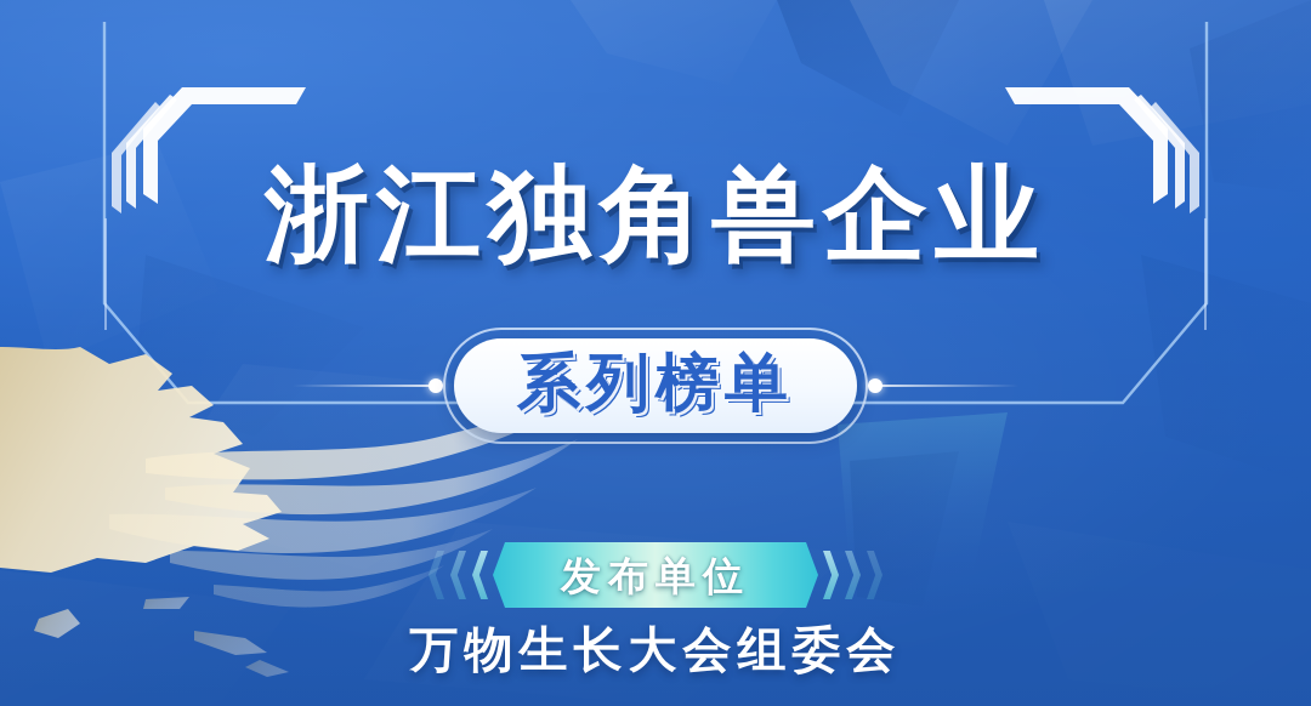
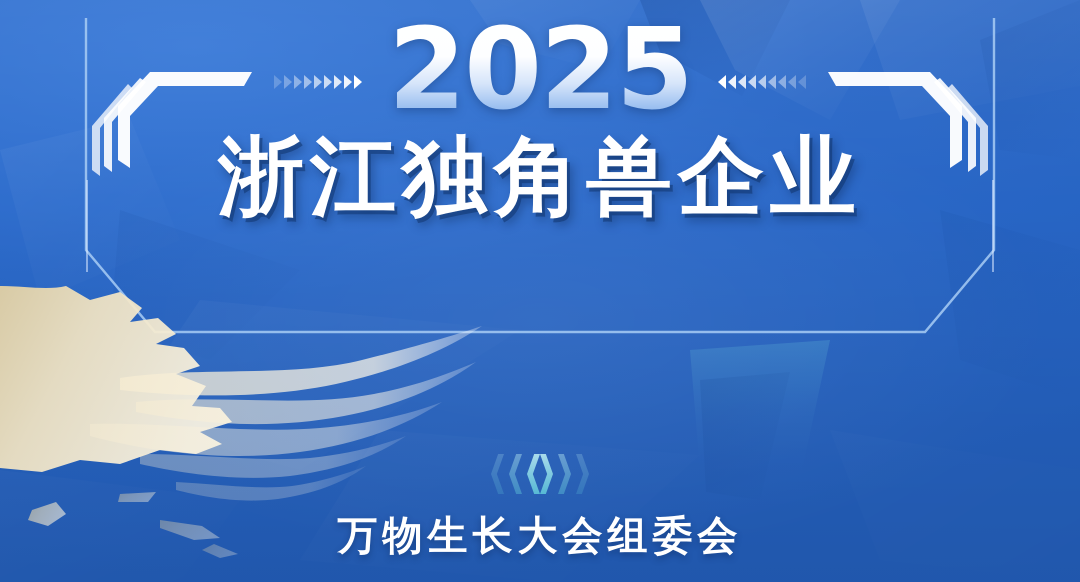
+ 2025
  浙江独角兽企业
- 系列榜单
- 发布单位
  万物生长大会组委会
